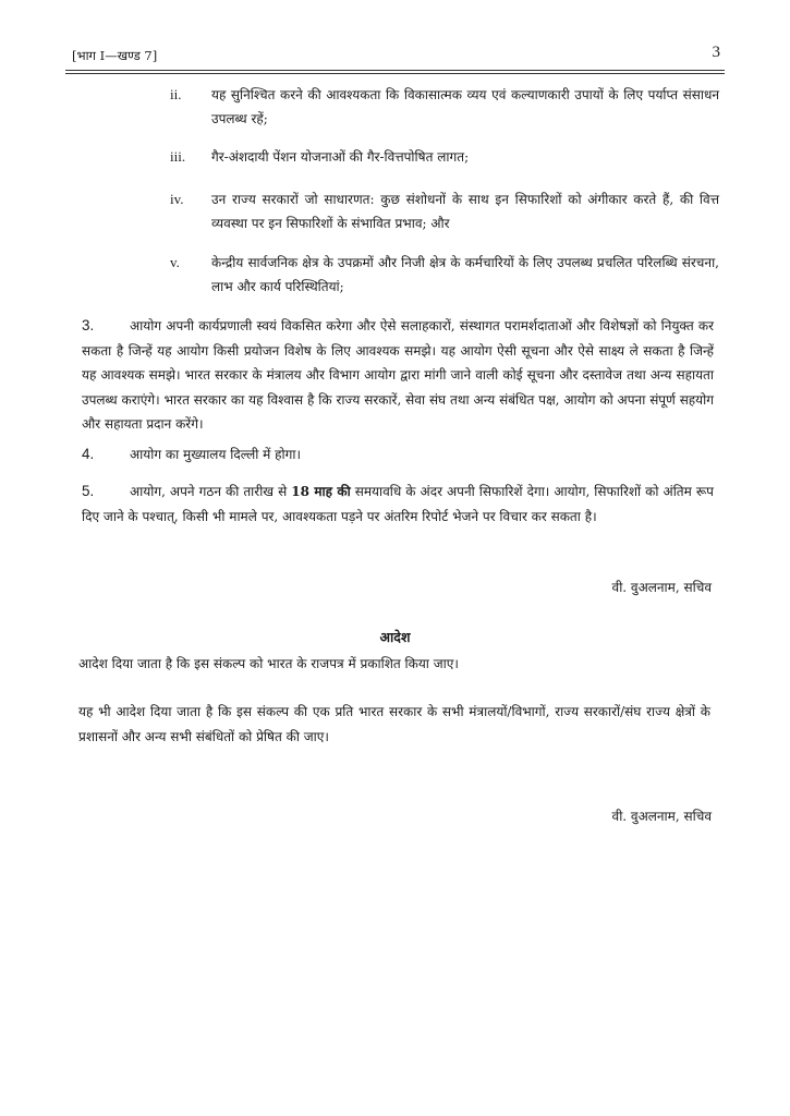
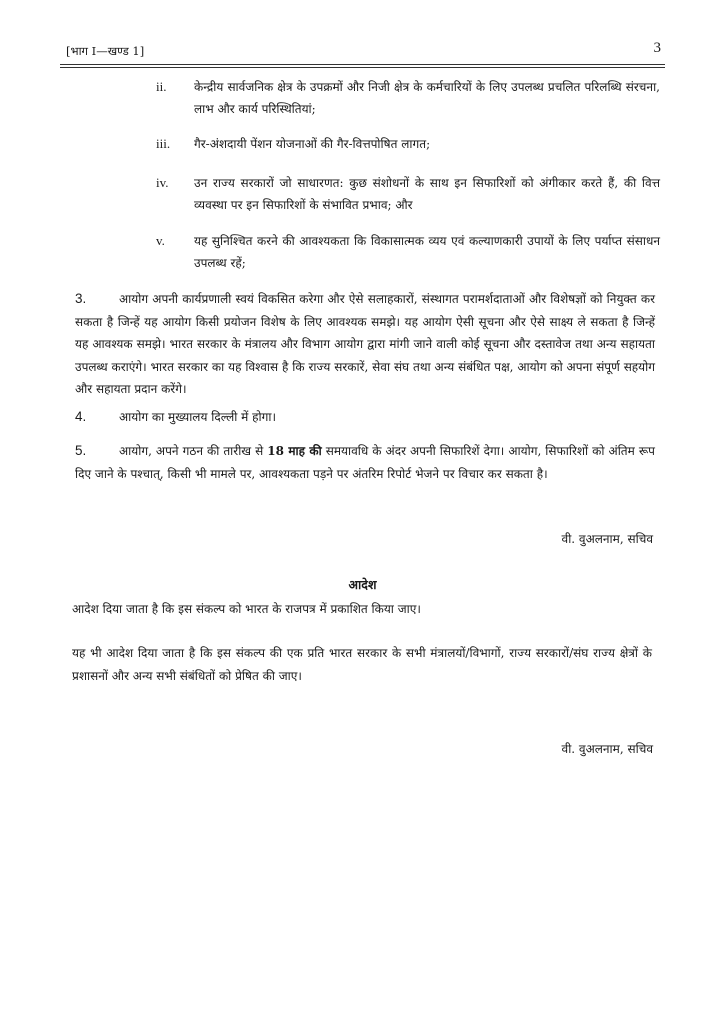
- [भाग I—खण्ड 7]
+ [भाग I—खण्ड 1]
  3
  ii.
- यह सुनिश्चित करने की आवश्यकता कि विकासात्मक व्यय एवं कल्याणकारी उपायों के लिए पर्याप्त संसाधन उपलब्ध रहें;
+ केन्द्रीय सार्वजनिक क्षेत्र के उपक्रमों और निजी क्षेत्र के कर्मचारियों के लिए उपलब्ध प्रचलित परिलब्धि संरचना, लाभ और कार्य परिस्थितियां;
  iii.
  गैर-अंशदायी पेंशन योजनाओं की गैर-वित्तपोषित लागत;
  iv.
  उन राज्य सरकारों जो साधारणत: कुछ संशोधनों के साथ इन सिफारिशों को अंगीकार करते हैं, की वित्त व्यवस्था पर इन सिफारिशों के संभावित प्रभाव; और
  v.
- केन्द्रीय सार्वजनिक क्षेत्र के उपक्रमों और निजी क्षेत्र के कर्मचारियों के लिए उपलब्ध प्रचलित परिलब्धि संरचना, लाभ और कार्य परिस्थितियां;
+ यह सुनिश्चित करने की आवश्यकता कि विकासात्मक व्यय एवं कल्याणकारी उपायों के लिए पर्याप्त संसाधन उपलब्ध रहें;
  3. आयोग अपनी कार्यप्रणाली स्वयं विकसित करेगा और ऐसे सलाहकारों, संस्थागत परामर्शदाताओं और विशेषज्ञों को नियुक्त कर सकता है जिन्हें यह आयोग किसी प्रयोजन विशेष के लिए आवश्यक समझे। यह आयोग ऐसी सूचना और ऐसे साक्ष्य ले सकता है जिन्हें यह आवश्यक समझे। भारत सरकार के मंत्रालय और विभाग आयोग द्वारा मांगी जाने वाली कोई सूचना और दस्तावेज तथा अन्य सहायता उपलब्ध कराएंगे। भारत सरकार का यह विश्वास है कि राज्य सरकारें, सेवा संघ तथा अन्य संबंधित पक्ष, आयोग को अपना संपूर्ण सहयोग और सहायता प्रदान करेंगे।
  4. आयोग का मुख्यालय दिल्ली में होगा।
  5. आयोग, अपने गठन की तारीख से 18 माह की समयावधि के अंदर अपनी सिफारिशें देगा। आयोग, सिफारिशों को अंतिम रूप दिए जाने के पश्चात्, किसी भी मामले पर, आवश्यकता पड़ने पर अंतरिम रिपोर्ट भेजने पर विचार कर सकता है।
  वी. वुअलनाम, सचिव
  आदेश
  आदेश दिया जाता है कि इस संकल्प को भारत के राजपत्र में प्रकाशित किया जाए।
  यह भी आदेश दिया जाता है कि इस संकल्प की एक प्रति भारत सरकार के सभी मंत्रालयों/विभागों, राज्य सरकारों/संघ राज्य क्षेत्रों के प्रशासनों और अन्य सभी संबंधितों को प्रेषित की जाए।
  वी. वुअलनाम, सचिव
